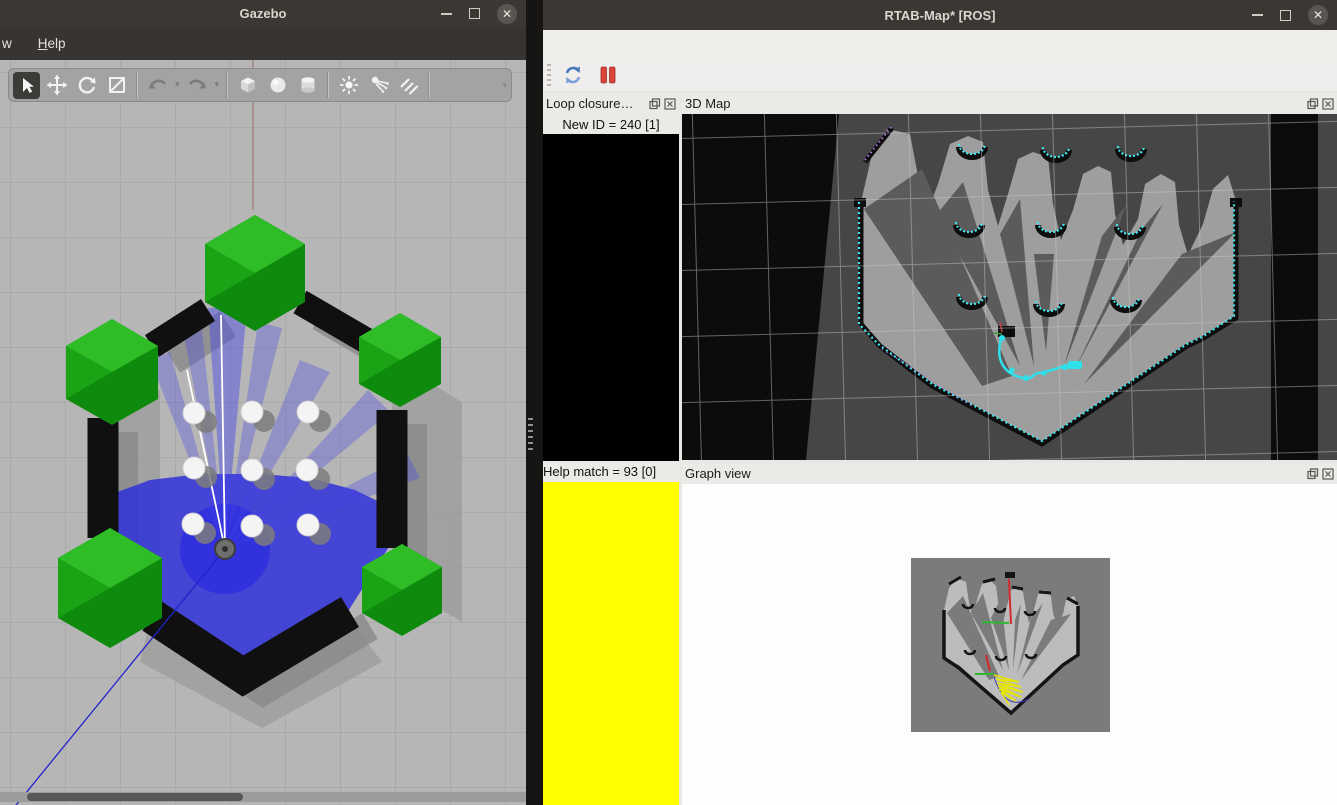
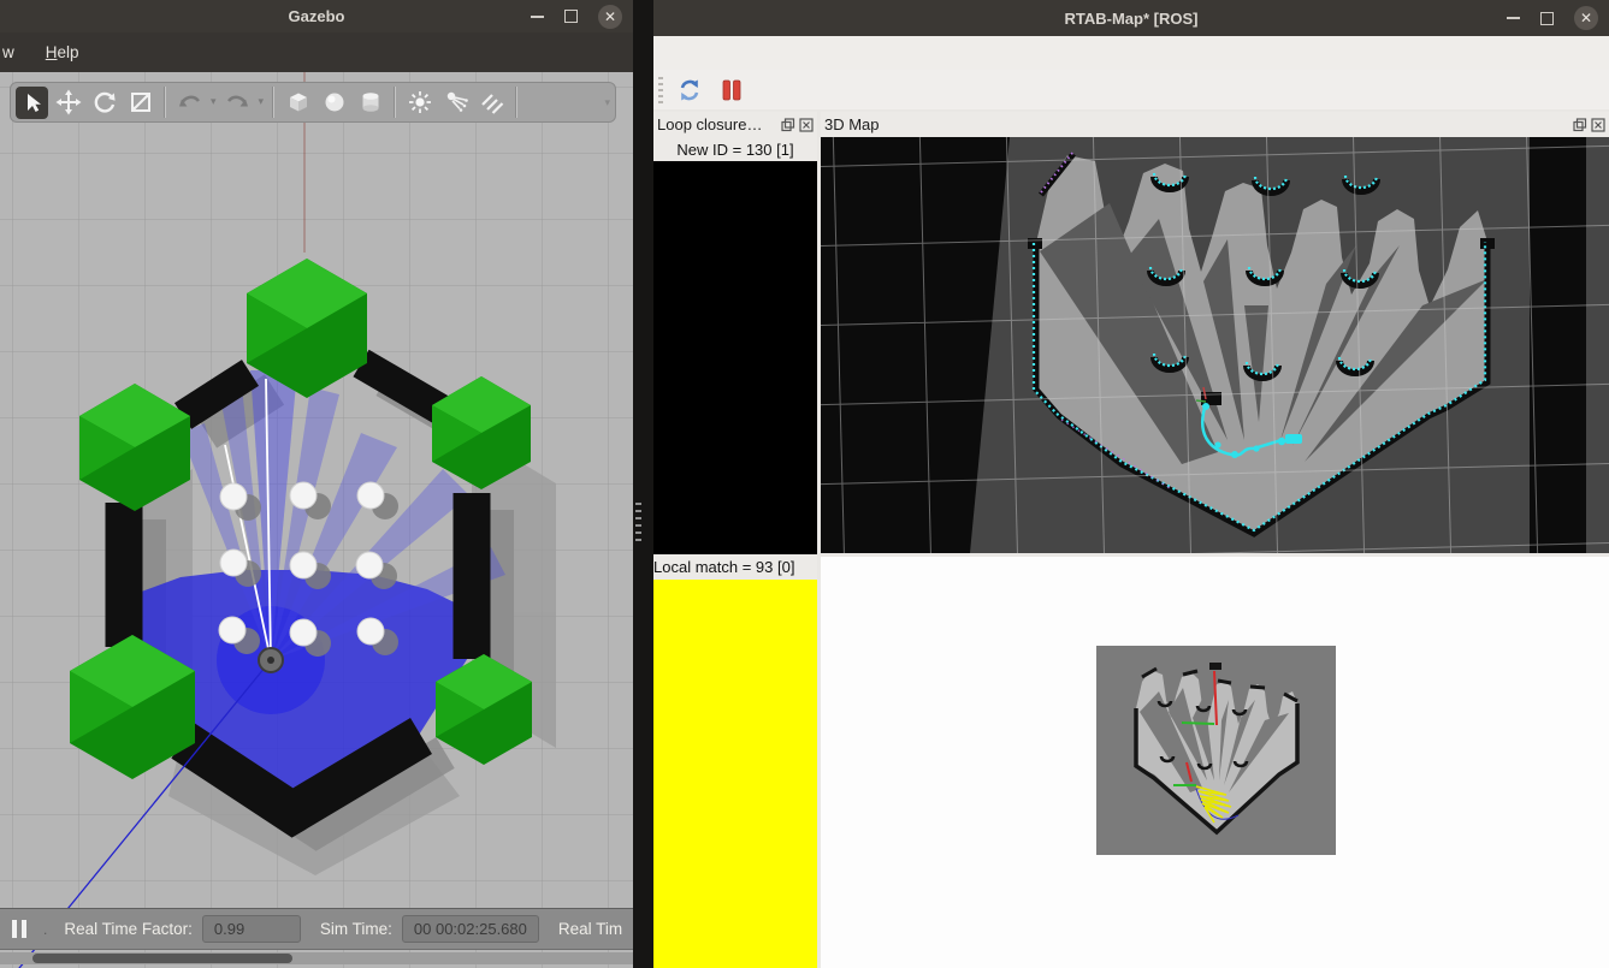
  Gazebo
  ✕
  w
  Help
  ▾
  ▾
  ▾
+ .
+ Real Time Factor:
+ 0.99
+ Sim Time:
+ 00 00:02:25.680
+ Real Tim
  RTAB-Map* [ROS]
  ✕
  Loop closure…
- New ID = 240 [1]
+ New ID = 130 [1]
- Help match = 93 [0]
+ Local match = 93 [0]
  3D Map
- Graph view
